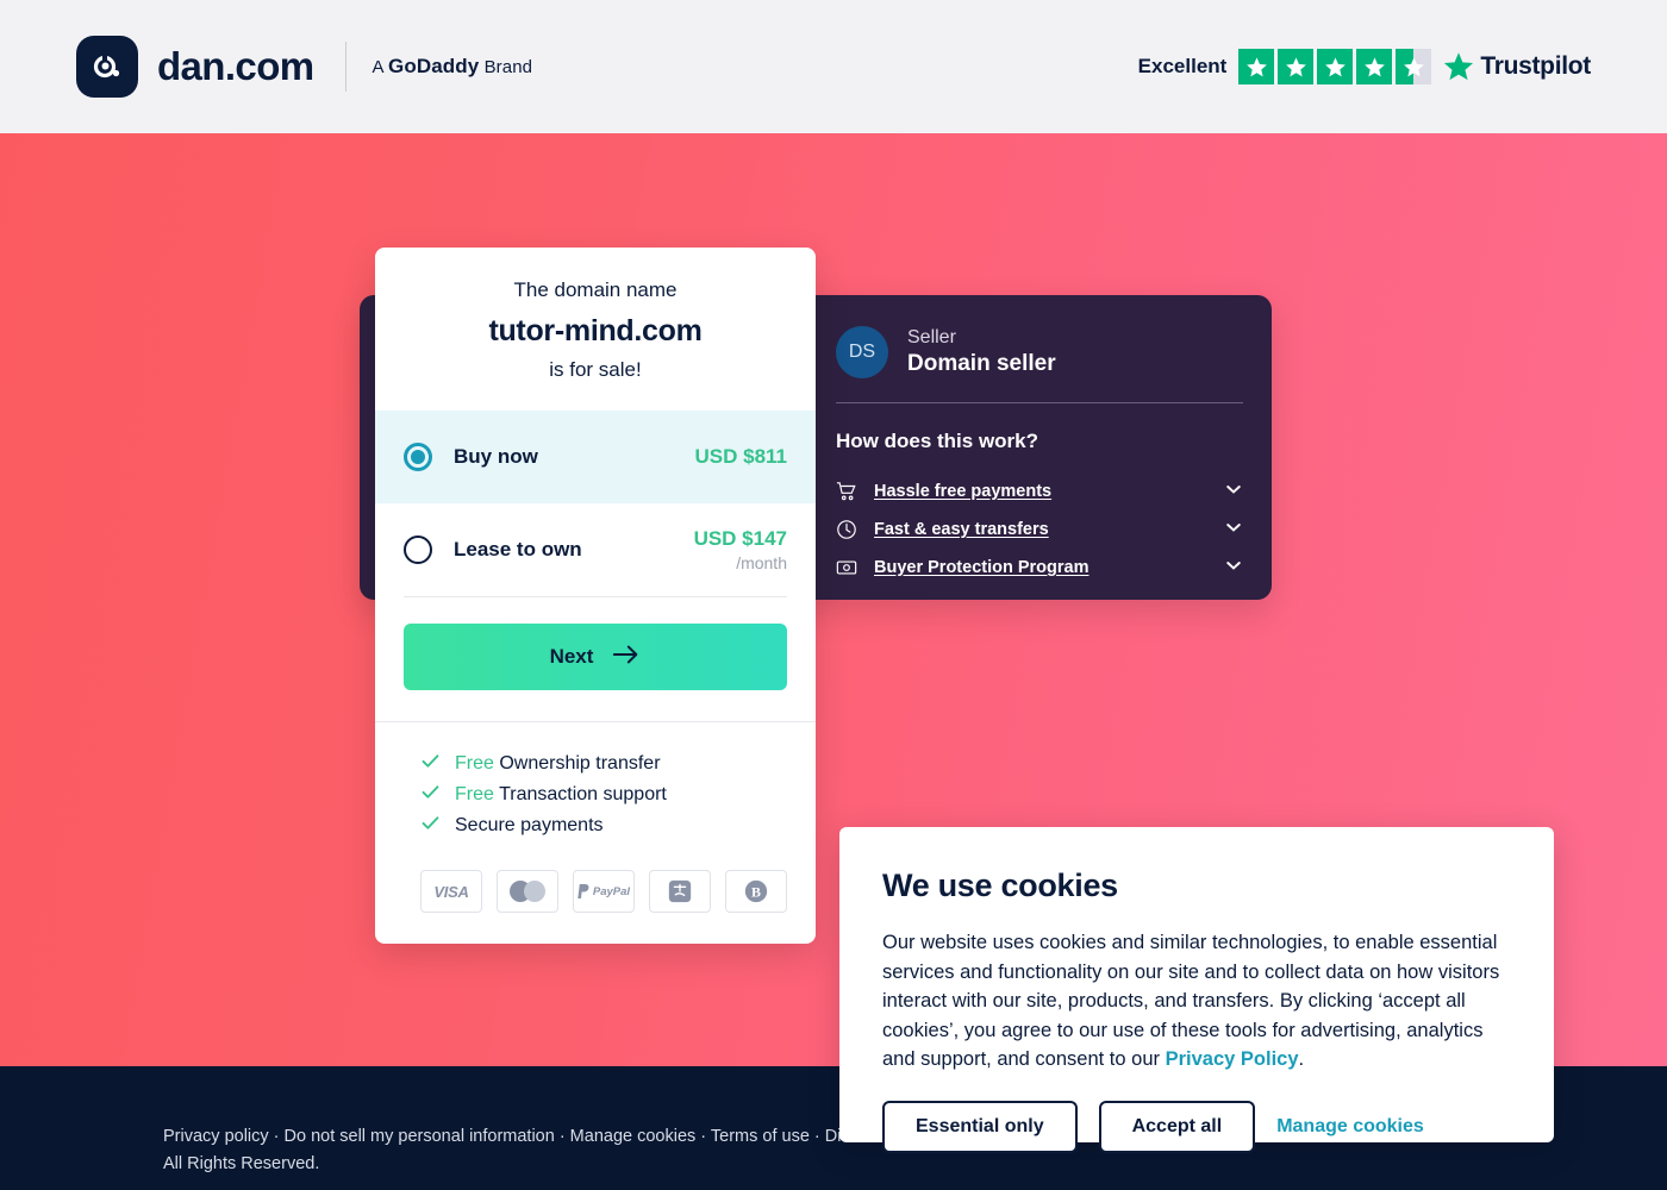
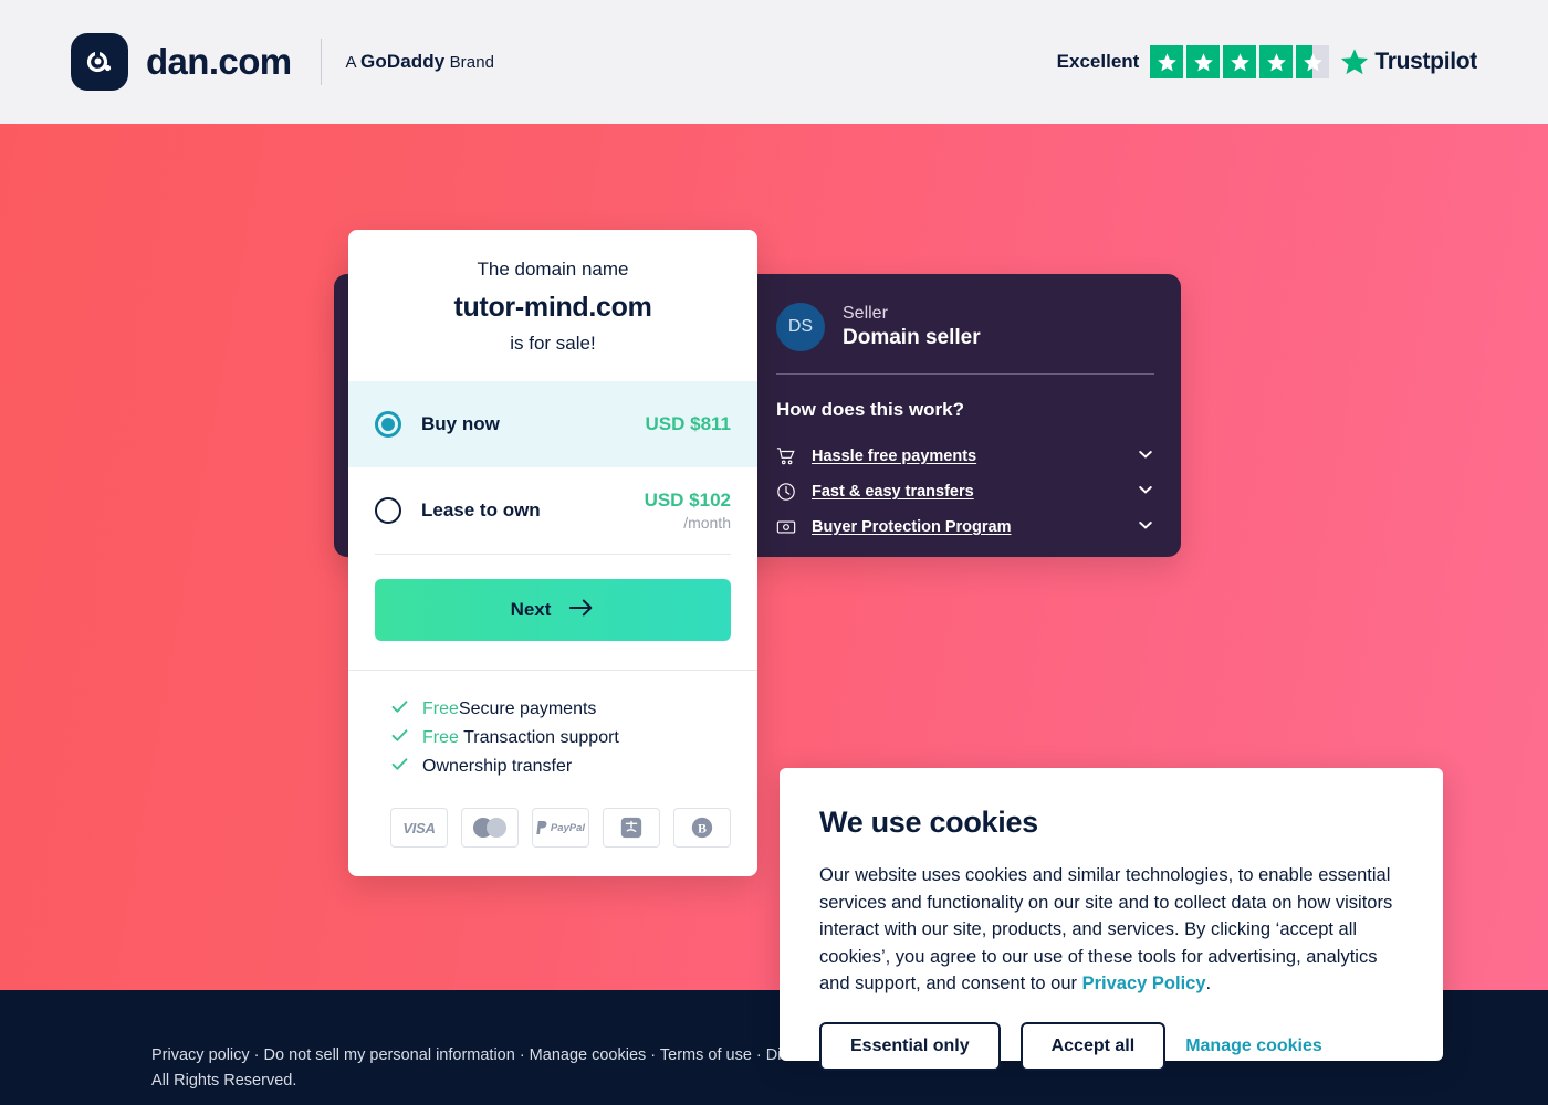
  dan.com
  A GoDaddy Brand
  Excellent
  Trustpilot
  Privacy policy · Do not sell my personal information · Manage cookies · Terms of use · D All Rights Reserved.
  DS
  Seller
  Domain seller
  How does this work?
  Hassle free payments
  Fast & easy transfers
  Buyer Protection Program
  The domain name
  tutor-mind.com
  is for sale!
  Buy now
  USD $811
  Lease to own
- USD $147
+ USD $102
  /month
  Next
- Free Ownership transfer
+ FreeSecure payments
  Free Transaction support
- Secure payments
+ Ownership transfer
  VISA
  PayPal
  B
  We use cookies
- Our website uses cookies and similar technologies, to enable essential services and functionality on our site and to collect data on how visitors interact with our site, products, and transfers. By clicking ‘accept all cookies’, you agree to our use of these tools for advertising, analytics and support, and consent to our Privacy Policy.
+ Our website uses cookies and similar technologies, to enable essential services and functionality on our site and to collect data on how visitors interact with our site, products, and services. By clicking ‘accept all cookies’, you agree to our use of these tools for advertising, analytics and support, and consent to our Privacy Policy.
  Essential only
  Accept all
  Manage cookies
